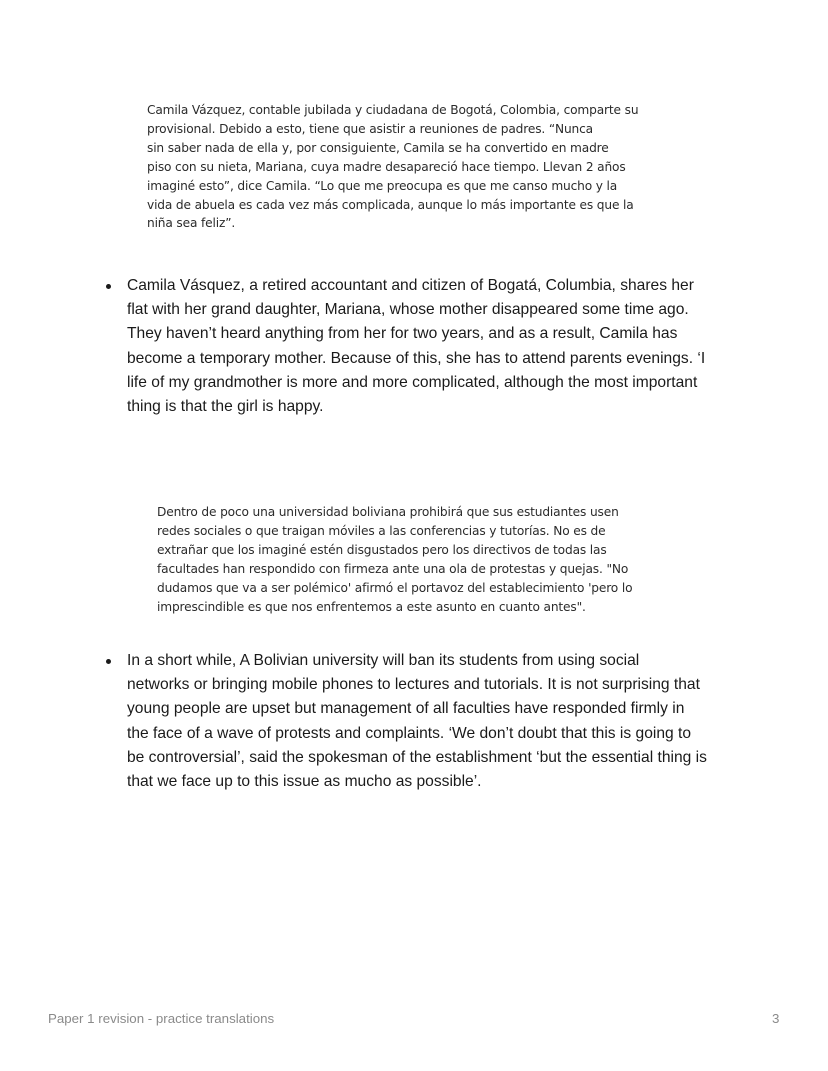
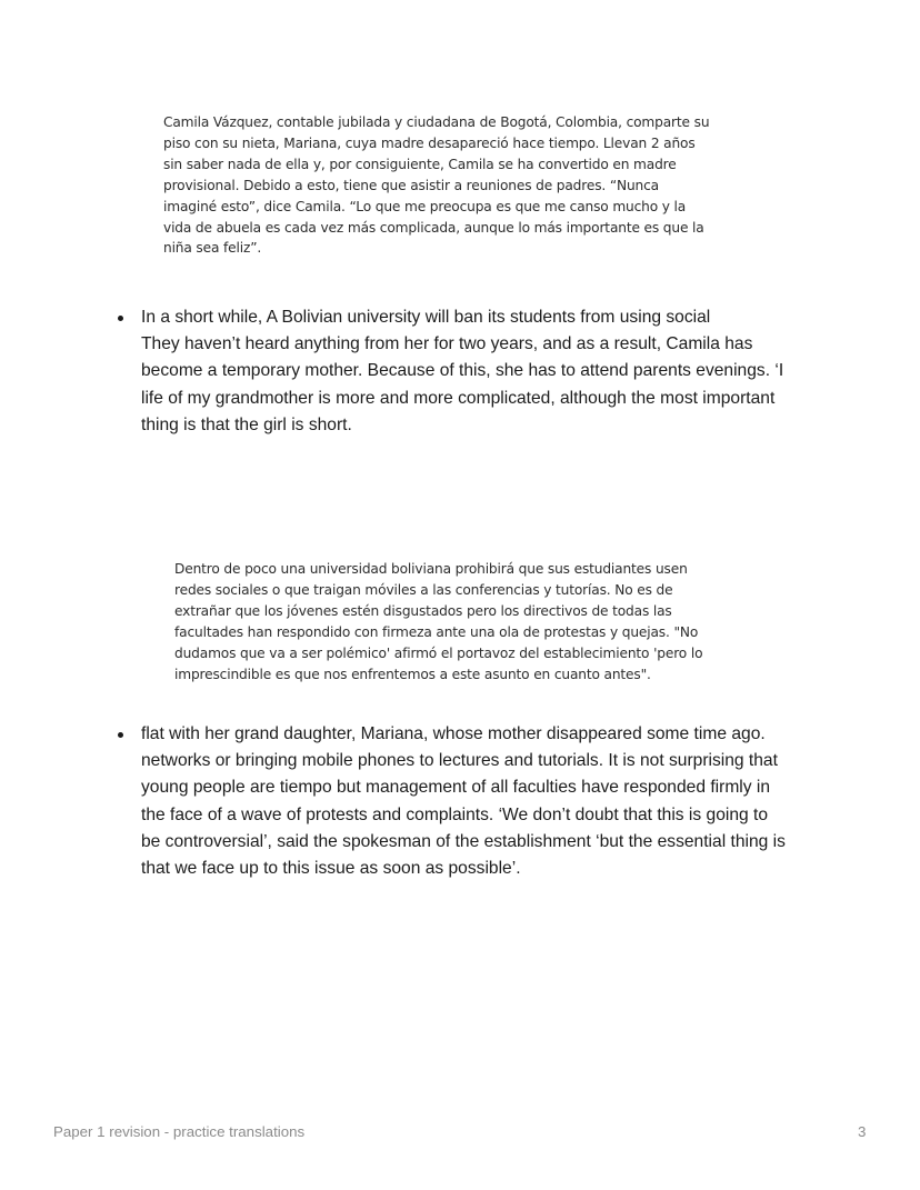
  Camila Vázquez, contable jubilada y ciudadana de Bogotá, Colombia, comparte su
- provisional. Debido a esto, tiene que asistir a reuniones de padres. “Nunca
+ piso con su nieta, Mariana, cuya madre desapareció hace tiempo. Llevan 2 años
  sin saber nada de ella y, por consiguiente, Camila se ha convertido en madre
- piso con su nieta, Mariana, cuya madre desapareció hace tiempo. Llevan 2 años
+ provisional. Debido a esto, tiene que asistir a reuniones de padres. “Nunca
  imaginé esto”, dice Camila. “Lo que me preocupa es que me canso mucho y la
  vida de abuela es cada vez más complicada, aunque lo más importante es que la
  niña sea feliz”.
- Camila Vásquez, a retired accountant and citizen of Bogatá, Columbia, shares her
- flat with her grand daughter, Mariana, whose mother disappeared some time ago.
+ In a short while, A Bolivian university will ban its students from using social
  They haven’t heard anything from her for two years, and as a result, Camila has
  become a temporary mother. Because of this, she has to attend parents evenings. ‘I
  life of my grandmother is more and more complicated, although the most important
- thing is that the girl is happy.
+ thing is that the girl is short.
  Dentro de poco una universidad boliviana prohibirá que sus estudiantes usen
  redes sociales o que traigan móviles a las conferencias y tutorías. No es de
- extrañar que los imaginé estén disgustados pero los directivos de todas las
+ extrañar que los jóvenes estén disgustados pero los directivos de todas las
  facultades han respondido con firmeza ante una ola de protestas y quejas. "No
  dudamos que va a ser polémico' afirmó el portavoz del establecimiento 'pero lo
  imprescindible es que nos enfrentemos a este asunto en cuanto antes".
- In a short while, A Bolivian university will ban its students from using social
+ flat with her grand daughter, Mariana, whose mother disappeared some time ago.
  networks or bringing mobile phones to lectures and tutorials. It is not surprising that
- young people are upset but management of all faculties have responded firmly in
+ young people are tiempo but management of all faculties have responded firmly in
  the face of a wave of protests and complaints. ‘We don’t doubt that this is going to
  be controversial’, said the spokesman of the establishment ‘but the essential thing is
- that we face up to this issue as mucho as possible’.
+ that we face up to this issue as soon as possible’.
  Paper 1 revision - practice translations
  3
